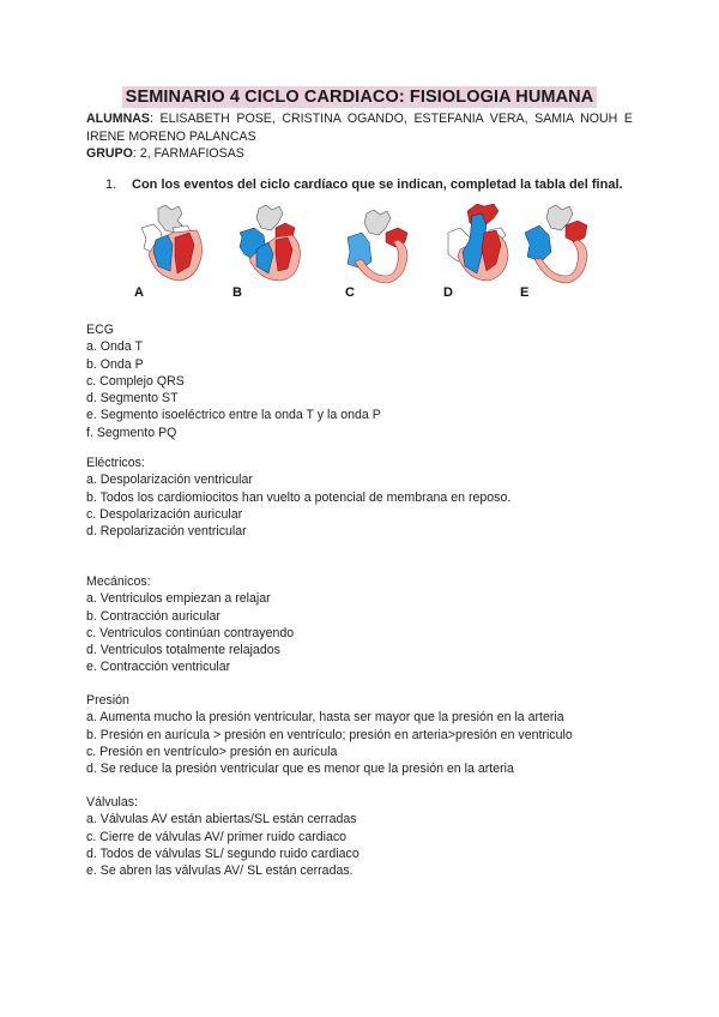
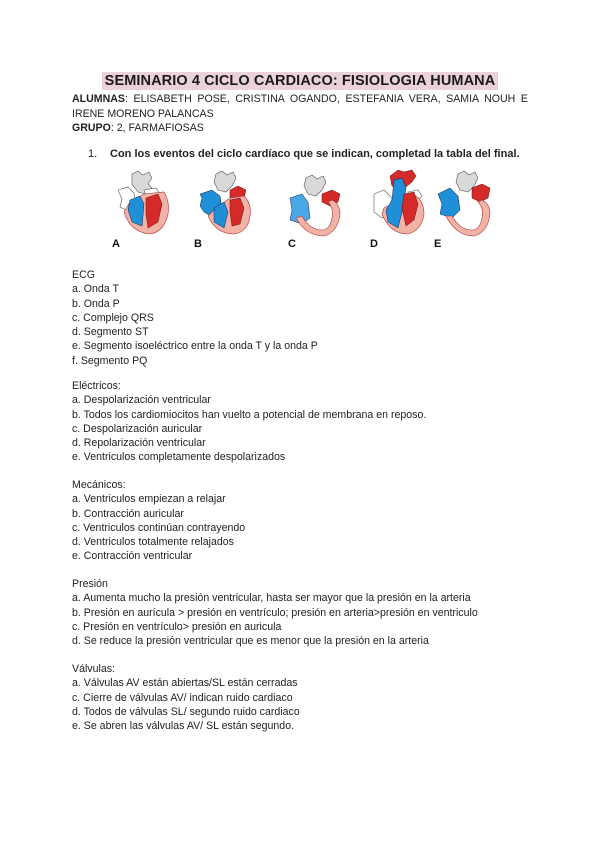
  SEMINARIO 4 CICLO CARDIACO: FISIOLOGIA HUMANA
  ALUMNAS: ELISABETH POSE, CRISTINA OGANDO, ESTEFANIA VERA, SAMIA NOUH E IRENE MORENO PALANCAS
  GRUPO: 2, FARMAFIOSAS
  1. Con los eventos del ciclo cardíaco que se indican, completad la tabla del final.
  A
  B
  C
  D
  E
  ECG
  a. Onda T
  b. Onda P
  c. Complejo QRS
  d. Segmento ST
  e. Segmento isoeléctrico entre la onda T y la onda P
  f. Segmento PQ
  Eléctricos:
  a. Despolarización ventricular
  b. Todos los cardiomiocitos han vuelto a potencial de membrana en reposo.
  c. Despolarización auricular
  d. Repolarización ventricular
+ e. Ventriculos completamente despolarizados
  Mecánicos:
  a. Ventriculos empiezan a relajar
  b. Contracción auricular
  c. Ventriculos continúan contrayendo
  d. Ventriculos totalmente relajados
  e. Contracción ventricular
  Presión
  a. Aumenta mucho la presión ventricular, hasta ser mayor que la presión en la arteria
  b. Presión en aurícula > presión en ventrículo; presión en arteria>presión en ventriculo
  c. Presión en ventrículo> presión en auricula
  d. Se reduce la presión ventricular que es menor que la presión en la arteria
  Válvulas:
  a. Válvulas AV están abiertas/SL están cerradas
- c. Cierre de válvulas AV/ primer ruido cardiaco
+ c. Cierre de válvulas AV/ indican ruido cardiaco
  d. Todos de válvulas SL/ segundo ruido cardiaco
- e. Se abren las válvulas AV/ SL están cerradas.
+ e. Se abren las válvulas AV/ SL están segundo.
